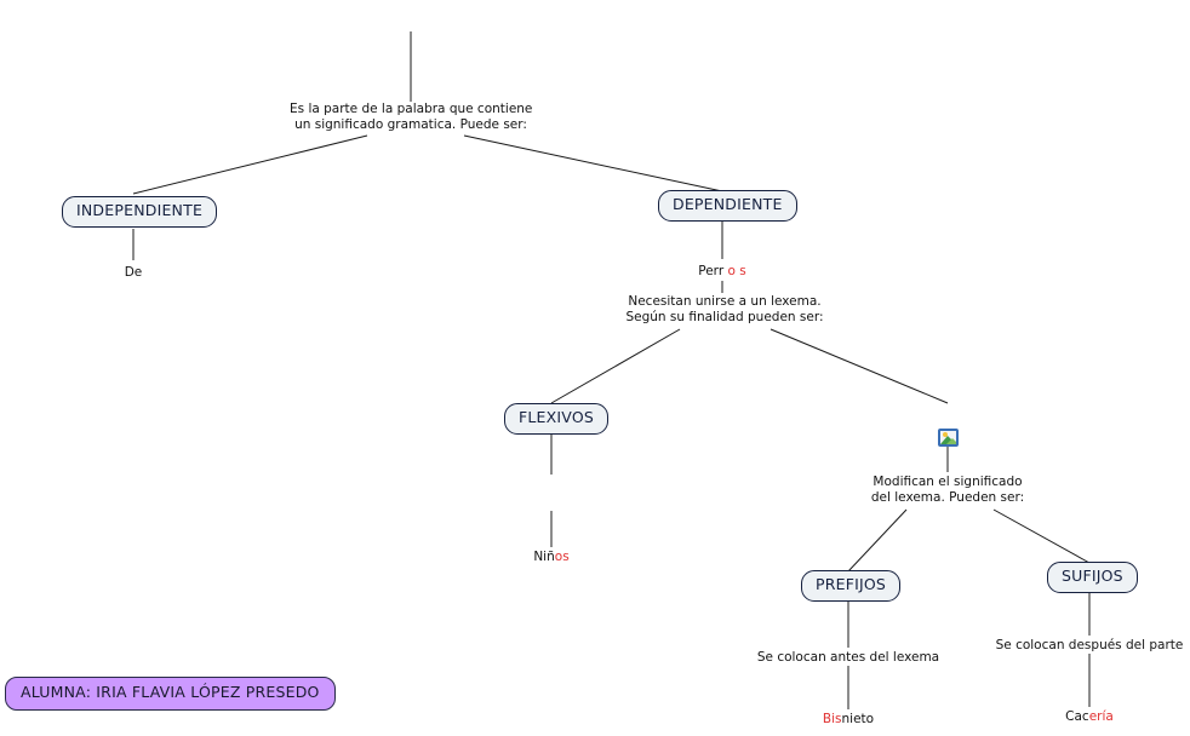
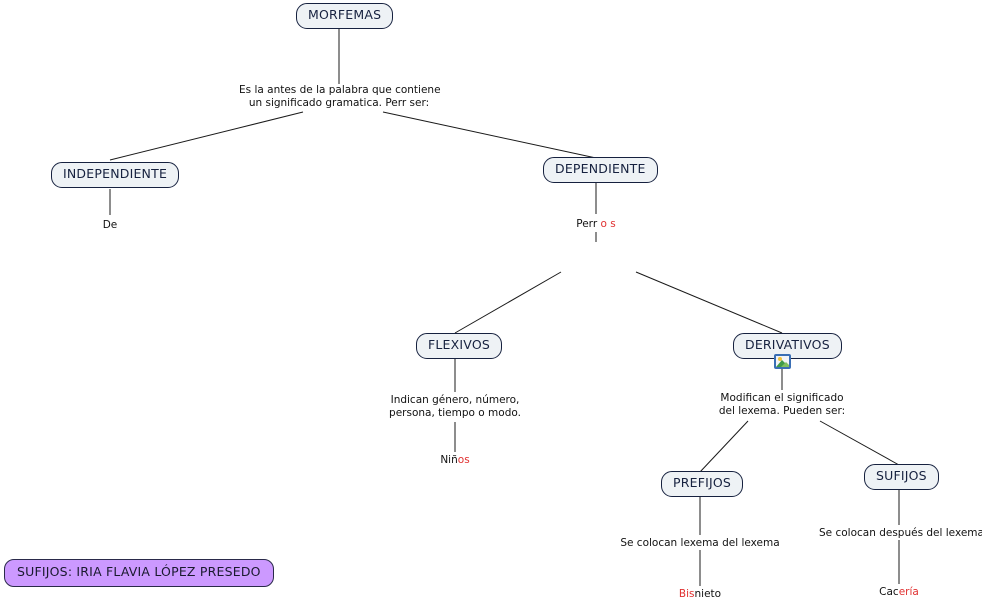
+ MORFEMAS
- Es la parte de la palabra que contiene
+ Es la antes de la palabra que contiene
- un significado gramatica. Puede ser:
+ un significado gramatica. Perr ser:
  INDEPENDIENTE
  De
  DEPENDIENTE
  Perr o s
- Necesitan unirse a un lexema.
- Según su finalidad pueden ser:
  FLEXIVOS
+ Indican género, número,
+ persona, tiempo o modo.
  Niños
+ DERIVATIVOS
  Modifican el significado
  del lexema. Pueden ser:
  PREFIJOS
- Se colocan antes del lexema
+ Se colocan lexema del lexema
  Bisnieto
  SUFIJOS
- Se colocan después del parte
+ Se colocan después del lexema
  Cacería
- ALUMNA: IRIA FLAVIA LÓPEZ PRESEDO
+ SUFIJOS: IRIA FLAVIA LÓPEZ PRESEDO
